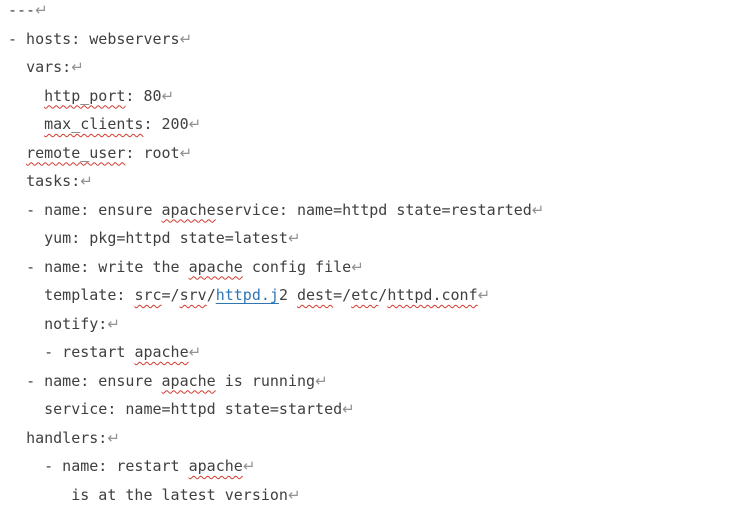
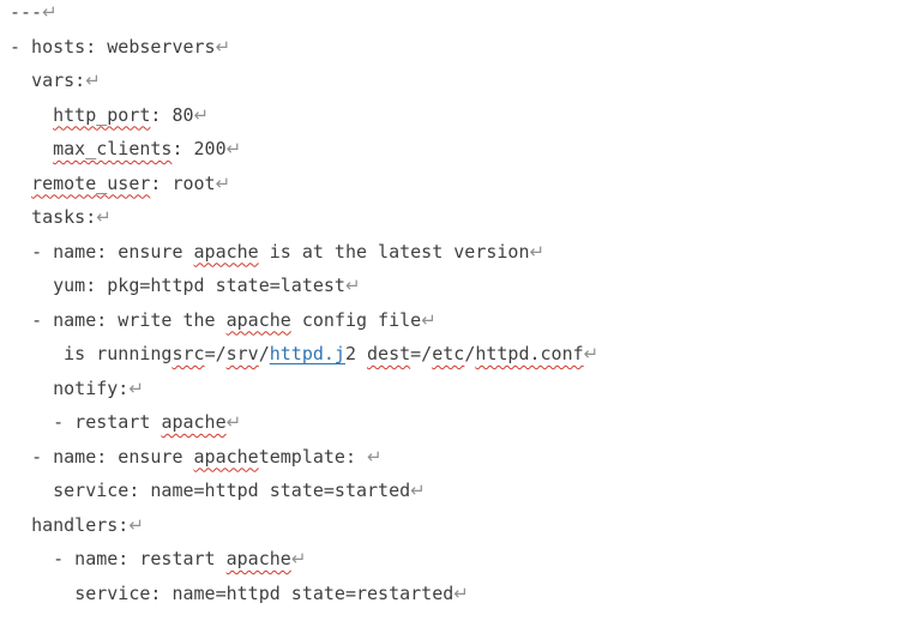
  ---↵
  - hosts: webservers↵
  vars:↵
  http_port: 80↵
  max_clients: 200↵
  remote_user: root↵
  tasks:↵
- - name: ensure apacheservice: name=httpd state=restarted↵
+ - name: ensure apache is at the latest version↵
  yum: pkg=httpd state=latest↵
  - name: write the apache config file↵
- template: src=/srv/httpd.j2 dest=/etc/httpd.conf↵
+ is runningsrc=/srv/httpd.j2 dest=/etc/httpd.conf↵
  notify:↵
  - restart apache↵
- - name: ensure apache is running↵
+ - name: ensure apachetemplate: ↵
  service: name=httpd state=started↵
  handlers:↵
  - name: restart apache↵
- is at the latest version↵
+ service: name=httpd state=restarted↵
